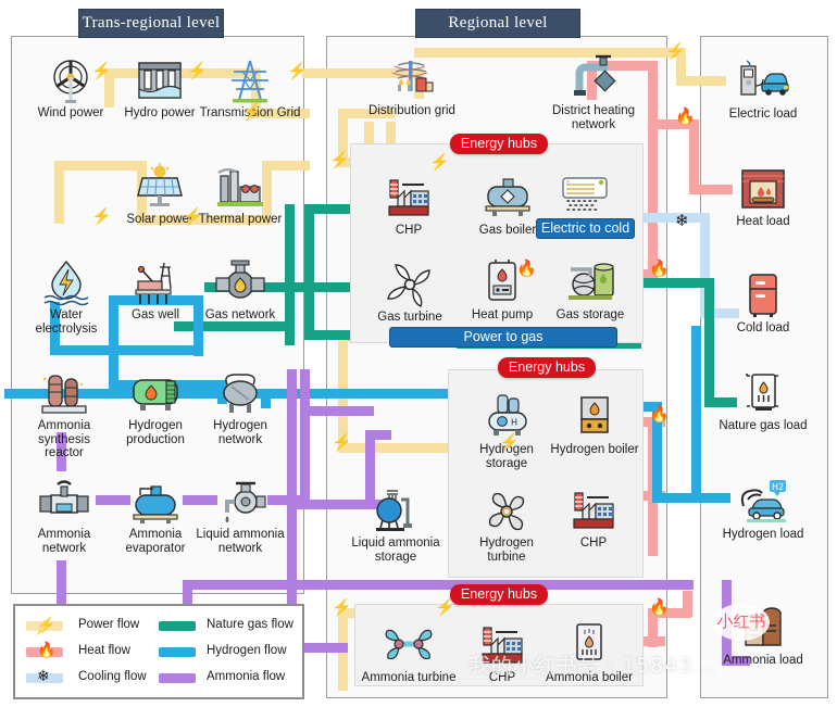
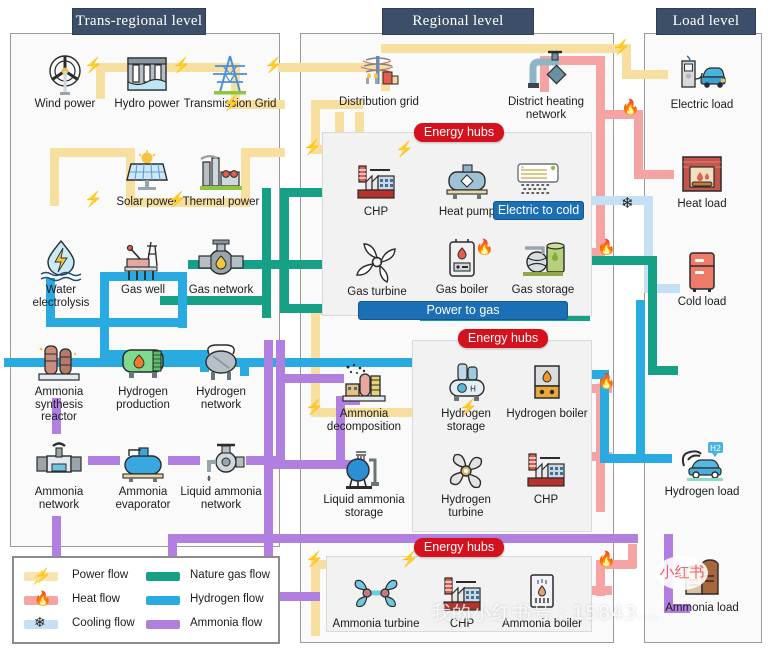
  Trans-regional level
  Regional level
+ Load level
  ⚡
  ⚡
  ⚡
  ⚡
  ⚡
  ⚡
  ⚡
  ⚡
  ⚡
  ⚡
  ⚡
  ⚡
  ⚡
  🔥
  🔥
  🔥
  🔥
  🔥
  ❄
  Energy hubs
  Energy hubs
  Energy hubs
  Power to gas
  Electric to cold
  Wind power
  Hydro power
  Transmission Grid
  Solar power
  Thermal power
  Water electrolysis
  Gas well
  Gas network
  Ammonia synthesis reactor
  Hydrogen production
  Hydrogen network
  Ammonia network
  Ammonia evaporator
  Liquid ammonia network
  Distribution grid
  District heating network
  CHP
- Gas boiler
+ Heat pump
  Gas turbine
- Heat pump
+ Gas boiler
  Gas storage
+ Ammonia decomposition
  H
  Hydrogen storage
  Hydrogen boiler
  Liquid ammonia storage
  Hydrogen turbine
  CHP
  Ammonia turbine
  CHP
  Ammonia boiler
  Electric load
  Heat load
  Cold load
- Nature gas load
  H2
  Hydrogen load
  Ammonia load
  ⚡
  ⚡
  Power flow
  🔥
  Heat flow
  ❄
  Cooling flow
  Nature gas flow
  Hydrogen flow
  Ammonia flow
  我的小红书号：15843...
  小红书
